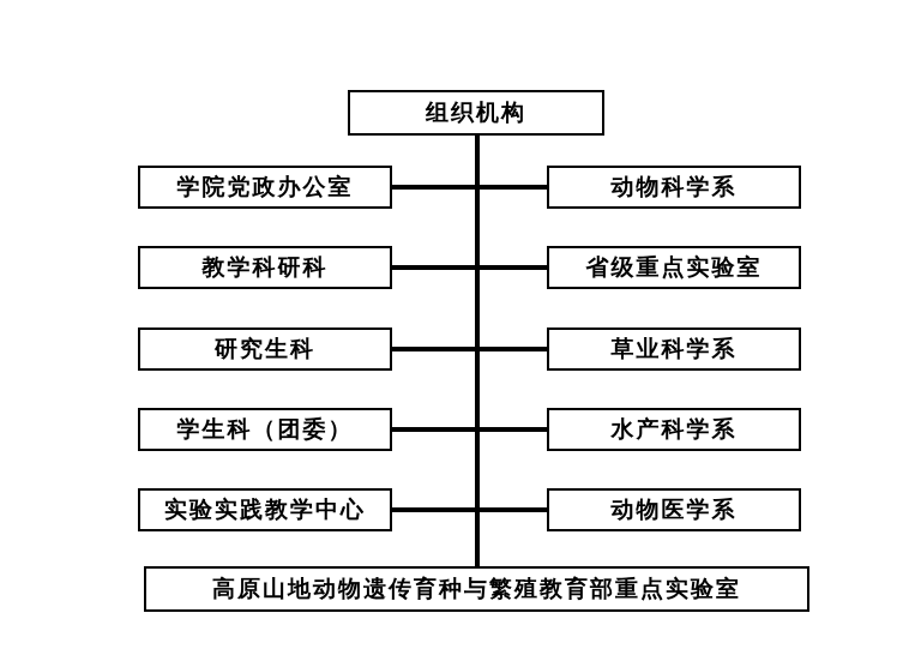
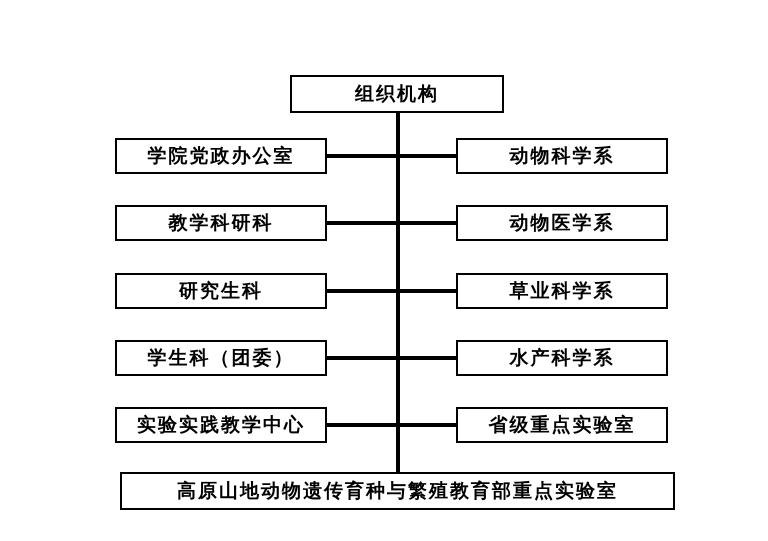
  组织机构
  学院党政办公室
  教学科研科
  研究生科
  学生科（团委）
  实验实践教学中心
  动物科学系
- 省级重点实验室
+ 动物医学系
  草业科学系
  水产科学系
- 动物医学系
+ 省级重点实验室
  高原山地动物遗传育种与繁殖教育部重点实验室
